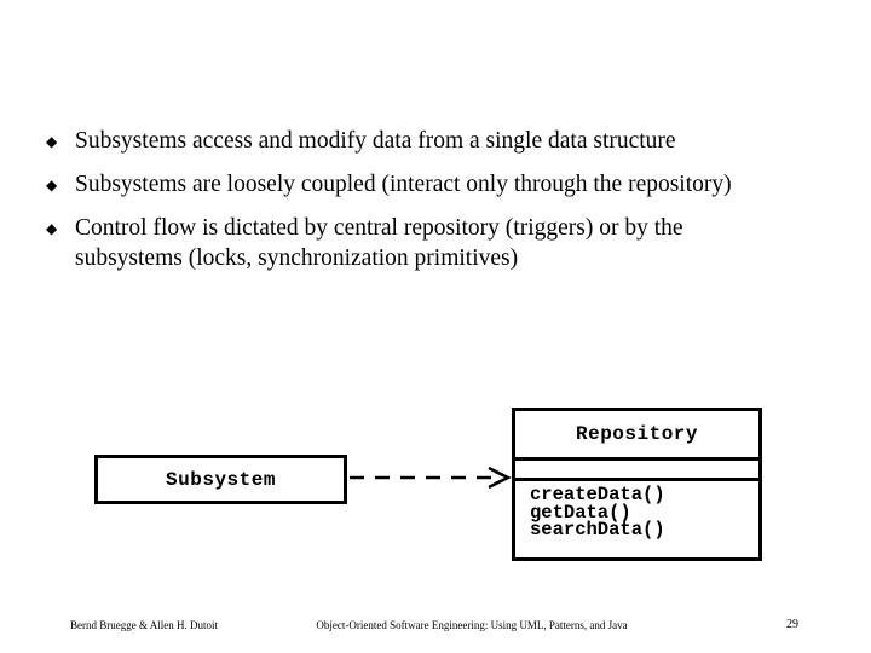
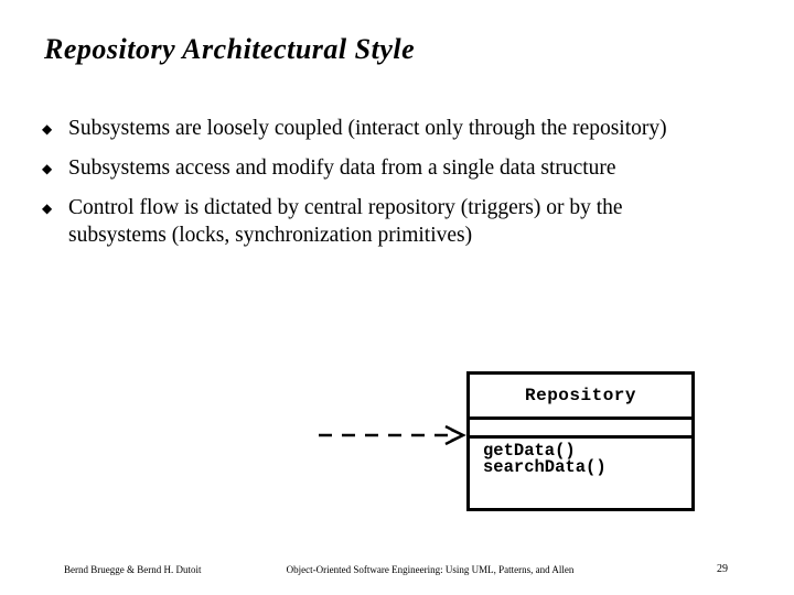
+ Repository Architectural Style
  ◆
- Subsystems access and modify data from a single data structure
+ Subsystems are loosely coupled (interact only through the repository)
  ◆
- Subsystems are loosely coupled (interact only through the repository)
+ Subsystems access and modify data from a single data structure
  ◆
  Control flow is dictated by central repository (triggers) or by the subsystems (locks, synchronization primitives)
- Subsystem
  Repository
- createData()
  getData()
  searchData()
- Bernd Bruegge & Allen H. Dutoit
+ Bernd Bruegge & Bernd H. Dutoit
- Object-Oriented Software Engineering: Using UML, Patterns, and Java
+ Object-Oriented Software Engineering: Using UML, Patterns, and Allen
  29
